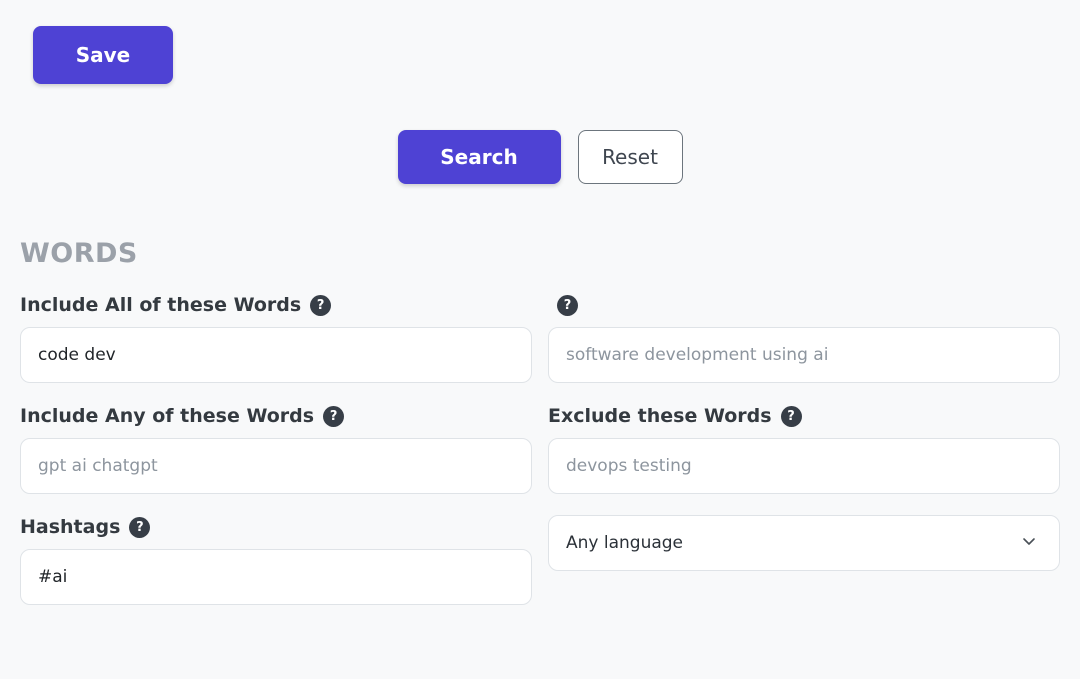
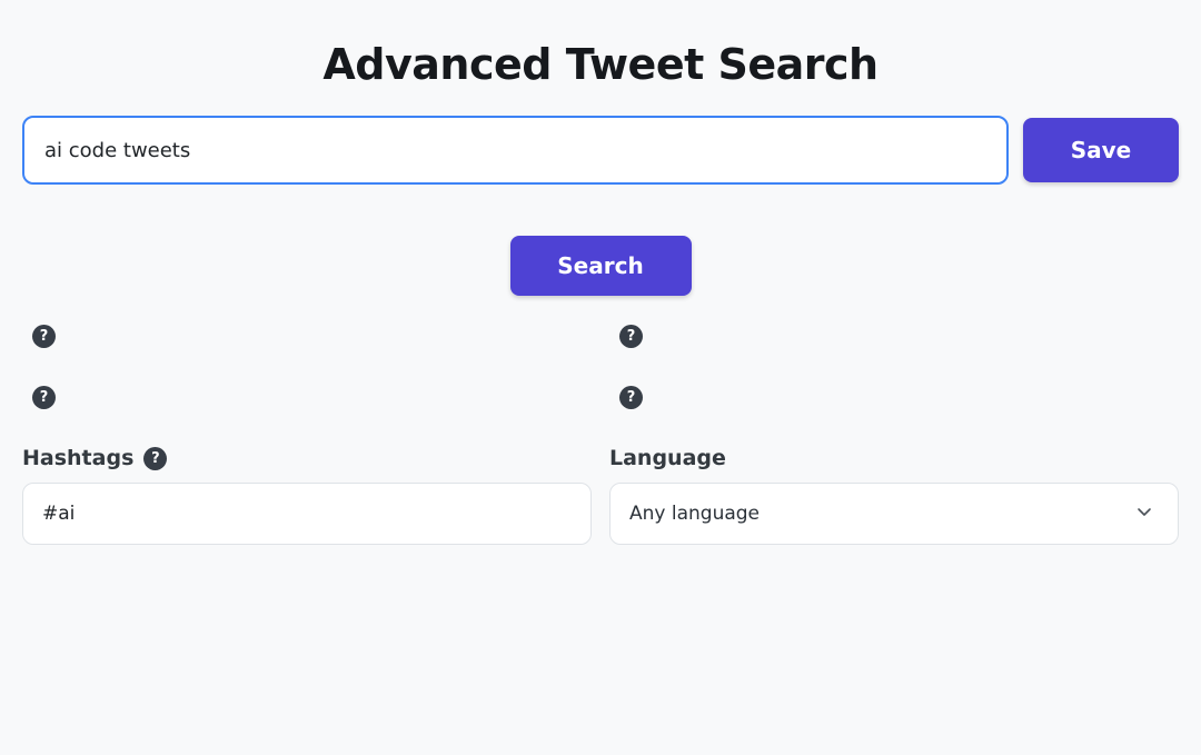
+ Advanced Tweet Search
+ ai code tweets
  Save
  Search
- Reset
- WORDS
- Include All of these Words
  ?
- code dev
  ?
- software development using ai
- Include Any of these Words
  ?
- gpt ai chatgpt
- Exclude these Words
  ?
- devops testing
  Hashtags
  ?
  #ai
+ Language
  Any language
